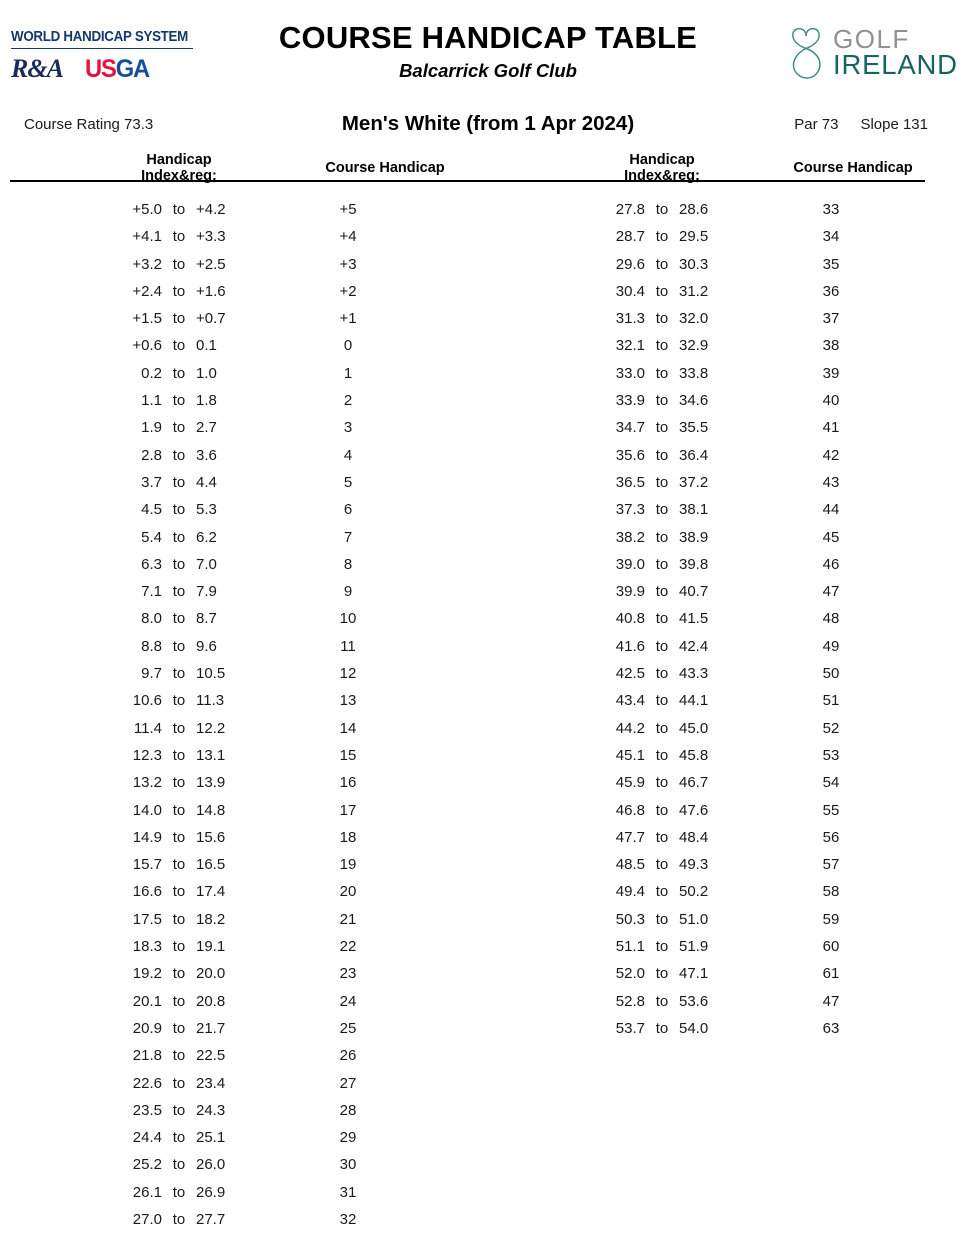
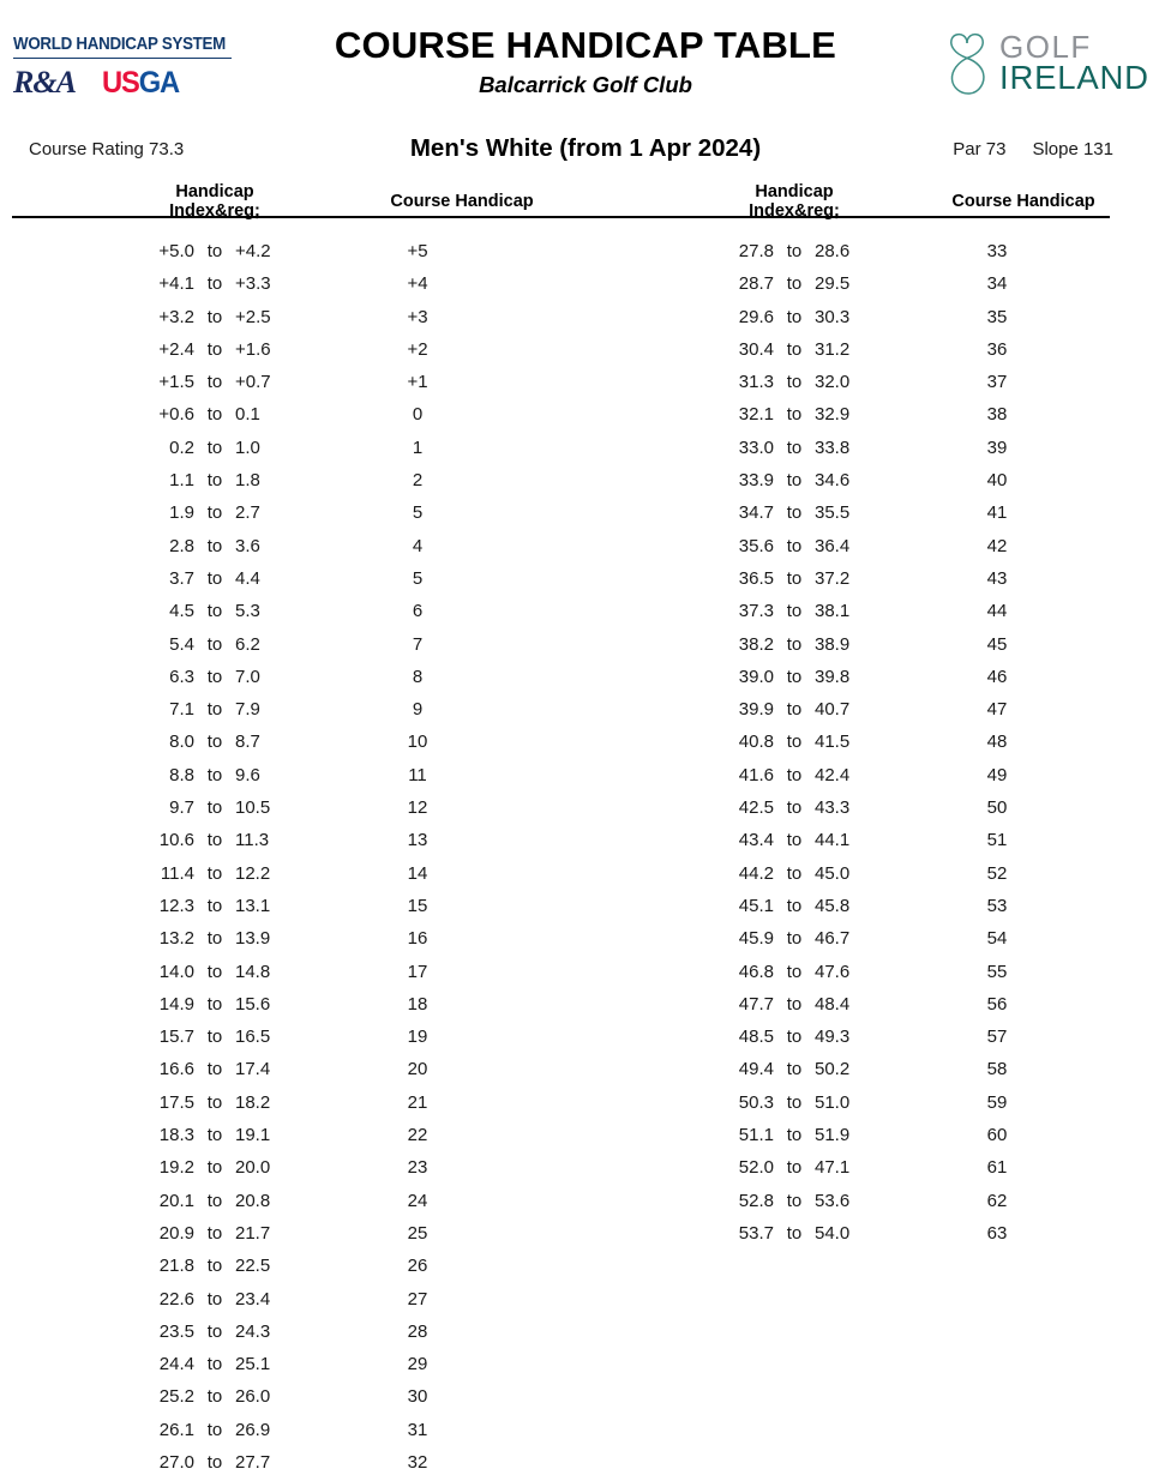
  WORLD HANDICAP SYSTE
  R&A
  USGA
  COURSE HANDICAP TABLE
  Balcarrick Golf Club
  GOLF
  IRELAND
  Course Rating 73.3
  Men's White (from 1 Apr 2024)
  Par 73 Slope 131
  Handicap
  Index&reg;
  Course Handicap
  Handicap
  Index&reg;
  Course Handicap
  +5.0	to	+4.2	+5
  +4.1	to	+3.3	+4
  +3.2	to	+2.5	+3
  +2.4	to	+1.6	+2
  +1.5	to	+0.7	+1
  +0.6	to	0.1	0
  0.2	to	1.0	1
  1.1	to	1.8	2
- 1.9	to	2.7	3
+ 1.9	to	2.7	5
  2.8	to	3.6	4
  3.7	to	4.4	5
  4.5	to	5.3	6
  5.4	to	6.2	7
  6.3	to	7.0	8
  7.1	to	7.9	9
  8.0	to	8.7	10
  8.8	to	9.6	11
  9.7	to	10.5	12
  10.6	to	11.3	13
  11.4	to	12.2	14
  12.3	to	13.1	15
  13.2	to	13.9	16
  14.0	to	14.8	17
  14.9	to	15.6	18
  15.7	to	16.5	19
  16.6	to	17.4	20
  17.5	to	18.2	21
  18.3	to	19.1	22
  19.2	to	20.0	23
  20.1	to	20.8	24
  20.9	to	21.7	25
  21.8	to	22.5	26
  22.6	to	23.4	27
  23.5	to	24.3	28
  24.4	to	25.1	29
  25.2	to	26.0	30
  26.1	to	26.9	31
  27.0	to	27.7	32
  27.8	to	28.6	33
  28.7	to	29.5	34
  29.6	to	30.3	35
  30.4	to	31.2	36
  31.3	to	32.0	37
  32.1	to	32.9	38
  33.0	to	33.8	39
  33.9	to	34.6	40
  34.7	to	35.5	41
  35.6	to	36.4	42
  36.5	to	37.2	43
  37.3	to	38.1	44
  38.2	to	38.9	45
  39.0	to	39.8	46
  39.9	to	40.7	47
  40.8	to	41.5	48
  41.6	to	42.4	49
  42.5	to	43.3	50
  43.4	to	44.1	51
  44.2	to	45.0	52
  45.1	to	45.8	53
  45.9	to	46.7	54
  46.8	to	47.6	55
  47.7	to	48.4	56
  48.5	to	49.3	57
  49.4	to	50.2	58
  50.3	to	51.0	59
  51.1	to	51.9	60
  52.0	to	47.1	61
- 52.8	to	53.6	47
+ 52.8	to	53.6	62
  53.7	to	54.0	63
